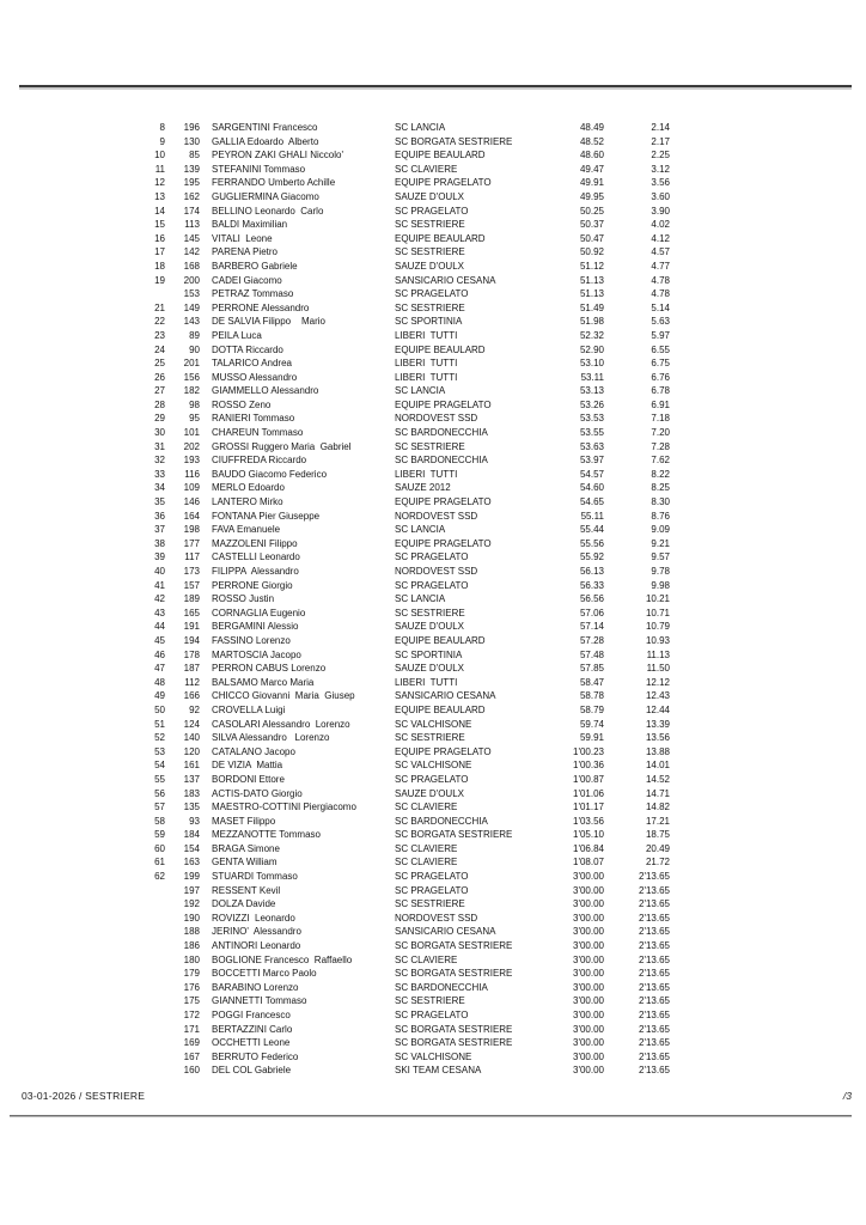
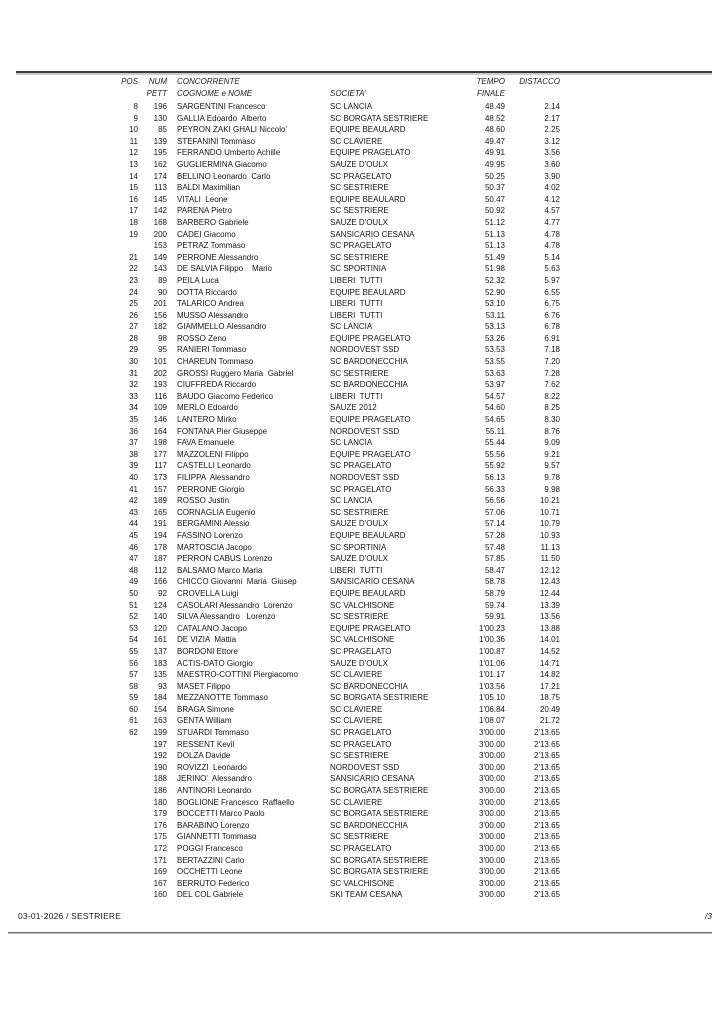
+ POS
+ NUM
+ CONCORRENTE
+ TEMPO
+ DISTACCO
+ PETT
+ COGNOME e NOME
+ SOCIETA'
+ FINALE
  8
  196
  SARGENTINI Francesco
  SC LANCIA
  48.49
  2.14
  9
  130
  GALLIA Edoardo Alberto
  SC BORGATA SESTRIERE
  48.52
  2.17
  10
  85
  PEYRON ZAKI GHALI Niccolo'
  EQUIPE BEAULARD
  48.60
  2.25
  11
  139
  STEFANINI Tommaso
  SC CLAVIERE
  49.47
  3.12
  12
  195
  FERRANDO Umberto Achille
  EQUIPE PRAGELATO
  49.91
  3.56
  13
  162
  GUGLIERMINA Giacomo
  SAUZE D'OULX
  49.95
  3.60
  14
  174
  BELLINO Leonardo Carlo
  SC PRAGELATO
  50.25
  3.90
  15
  113
  BALDI Maximilian
  SC SESTRIERE
  50.37
  4.02
  16
  145
  VITALI Leone
  EQUIPE BEAULARD
  50.47
  4.12
  17
  142
  PARENA Pietro
  SC SESTRIERE
  50.92
  4.57
  18
  168
  BARBERO Gabriele
  SAUZE D'OULX
  51.12
  4.77
  19
  200
  CADEI Giacomo
  SANSICARIO CESANA
  51.13
  4.78
  153
  PETRAZ Tommaso
  SC PRAGELATO
  51.13
  4.78
  21
  149
  PERRONE Alessandro
  SC SESTRIERE
  51.49
  5.14
  22
  143
  DE SALVIA Filippo Mario
  SC SPORTINIA
  51.98
  5.63
  23
  89
  PEILA Luca
  LIBERI TUTTI
  52.32
  5.97
  24
  90
  DOTTA Riccardo
  EQUIPE BEAULARD
  52.90
  6.55
  25
  201
  TALARICO Andrea
  LIBERI TUTTI
  53.10
  6.75
  26
  156
  MUSSO Alessandro
  LIBERI TUTTI
  53.11
  6.76
  27
  182
  GIAMMELLO Alessandro
  SC LANCIA
  53.13
  6.78
  28
  98
  ROSSO Zeno
  EQUIPE PRAGELATO
  53.26
  6.91
  29
  95
  RANIERI Tommaso
  NORDOVEST SSD
  53.53
  7.18
  30
  101
  CHAREUN Tommaso
  SC BARDONECCHIA
  53.55
  7.20
  31
  202
  GROSSI Ruggero Maria Gabriel
  SC SESTRIERE
  53.63
  7.28
  32
  193
  CIUFFREDA Riccardo
  SC BARDONECCHIA
  53.97
  7.62
  33
  116
  BAUDO Giacomo Federico
  LIBERI TUTTI
  54.57
  8.22
  34
  109
  MERLO Edoardo
  SAUZE 2012
  54.60
  8.25
  35
  146
  LANTERO Mirko
  EQUIPE PRAGELATO
  54.65
  8.30
  36
  164
  FONTANA Pier Giuseppe
  NORDOVEST SSD
  55.11
  8.76
  37
  198
  FAVA Emanuele
  SC LANCIA
  55.44
  9.09
  38
  177
  MAZZOLENI Filippo
  EQUIPE PRAGELATO
  55.56
  9.21
  39
  117
  CASTELLI Leonardo
  SC PRAGELATO
  55.92
  9.57
  40
  173
  FILIPPA Alessandro
  NORDOVEST SSD
  56.13
  9.78
  41
  157
  PERRONE Giorgio
  SC PRAGELATO
  56.33
  9.98
  42
  189
  ROSSO Justin
  SC LANCIA
  56.56
  10.21
  43
  165
  CORNAGLIA Eugenio
  SC SESTRIERE
  57.06
  10.71
  44
  191
  BERGAMINI Alessio
  SAUZE D'OULX
  57.14
  10.79
  45
  194
  FASSINO Lorenzo
  EQUIPE BEAULARD
  57.28
  10.93
  46
  178
  MARTOSCIA Jacopo
  SC SPORTINIA
  57.48
  11.13
  47
  187
  PERRON CABUS Lorenzo
  SAUZE D'OULX
  57.85
  11.50
  48
  112
  BALSAMO Marco Maria
  LIBERI TUTTI
  58.47
  12.12
  49
  166
  CHICCO Giovanni Maria Giusep
  SANSICARIO CESANA
  58.78
  12.43
  50
  92
  CROVELLA Luigi
  EQUIPE BEAULARD
  58.79
  12.44
  51
  124
  CASOLARI Alessandro Lorenzo
  SC VALCHISONE
  59.74
  13.39
  52
  140
  SILVA Alessandro Lorenzo
  SC SESTRIERE
  59.91
  13.56
  53
  120
  CATALANO Jacopo
  EQUIPE PRAGELATO
  1'00.23
  13.88
  54
  161
  DE VIZIA Mattia
  SC VALCHISONE
  1'00.36
  14.01
  55
  137
  BORDONI Ettore
  SC PRAGELATO
  1'00.87
  14.52
  56
  183
  ACTIS-DATO Giorgio
  SAUZE D'OULX
  1'01.06
  14.71
  57
  135
  MAESTRO-COTTINI Piergiacomo
  SC CLAVIERE
  1'01.17
  14.82
  58
  93
  MASET Filippo
  SC BARDONECCHIA
  1'03.56
  17.21
  59
  184
  MEZZANOTTE Tommaso
  SC BORGATA SESTRIERE
  1'05.10
  18.75
  60
  154
  BRAGA Simone
  SC CLAVIERE
  1'06.84
  20.49
  61
  163
  GENTA William
  SC CLAVIERE
  1'08.07
  21.72
  62
  199
  STUARDI Tommaso
  SC PRAGELATO
  3'00.00
  2'13.65
  197
  RESSENT Kevil
  SC PRAGELATO
  3'00.00
  2'13.65
  192
  DOLZA Davide
  SC SESTRIERE
  3'00.00
  2'13.65
  190
  ROVIZZI Leonardo
  NORDOVEST SSD
  3'00.00
  2'13.65
  188
  JERINO' Alessandro
  SANSICARIO CESANA
  3'00.00
  2'13.65
  186
  ANTINORI Leonardo
  SC BORGATA SESTRIERE
  3'00.00
  2'13.65
  180
  BOGLIONE Francesco Raffaello
  SC CLAVIERE
  3'00.00
  2'13.65
  179
  BOCCETTI Marco Paolo
  SC BORGATA SESTRIERE
  3'00.00
  2'13.65
  176
  BARABINO Lorenzo
  SC BARDONECCHIA
  3'00.00
  2'13.65
  175
  GIANNETTI Tommaso
  SC SESTRIERE
  3'00.00
  2'13.65
  172
  POGGI Francesco
  SC PRAGELATO
  3'00.00
  2'13.65
  171
  BERTAZZINI Carlo
  SC BORGATA SESTRIERE
  3'00.00
  2'13.65
  169
  OCCHETTI Leone
  SC BORGATA SESTRIERE
  3'00.00
  2'13.65
  167
  BERRUTO Federico
  SC VALCHISONE
  3'00.00
  2'13.65
  160
  DEL COL Gabriele
  SKI TEAM CESANA
  3'00.00
  2'13.65
  03-01-2026 / SESTRIERE
  /3
